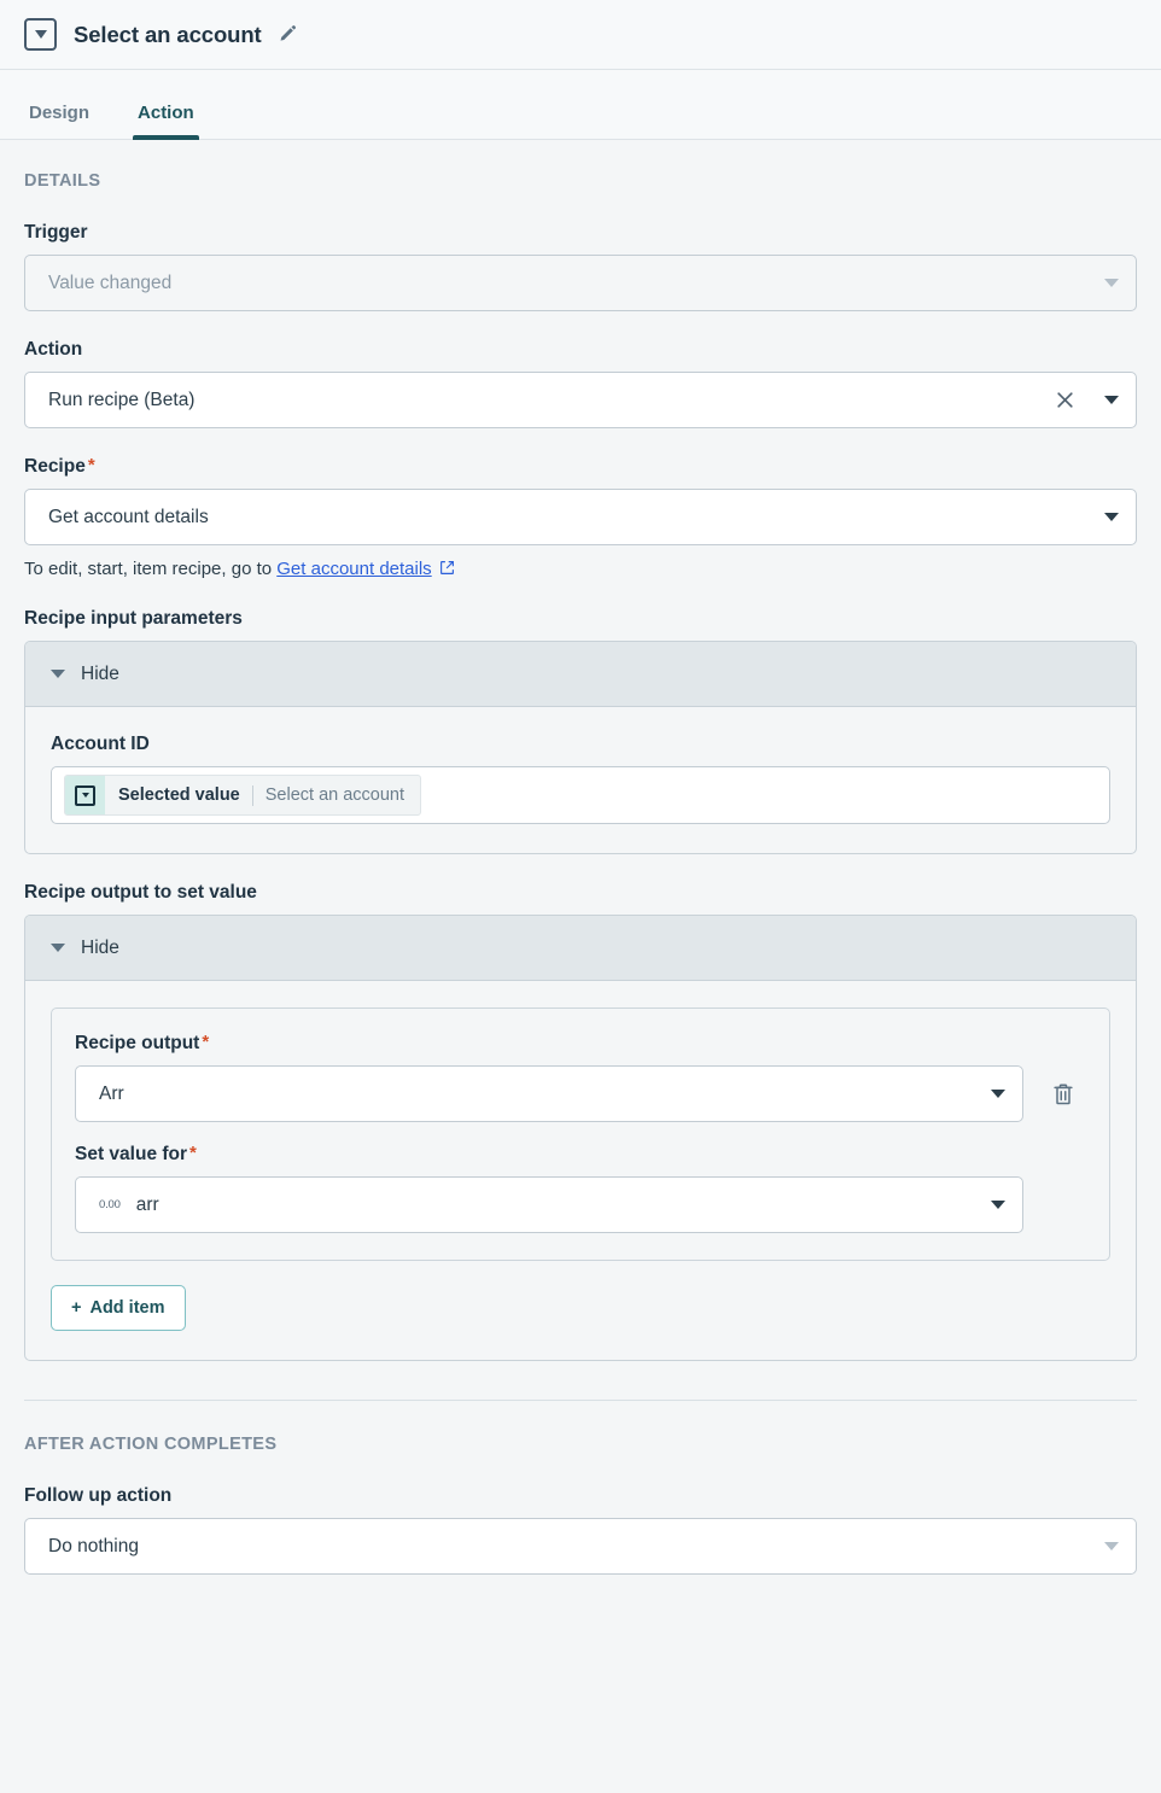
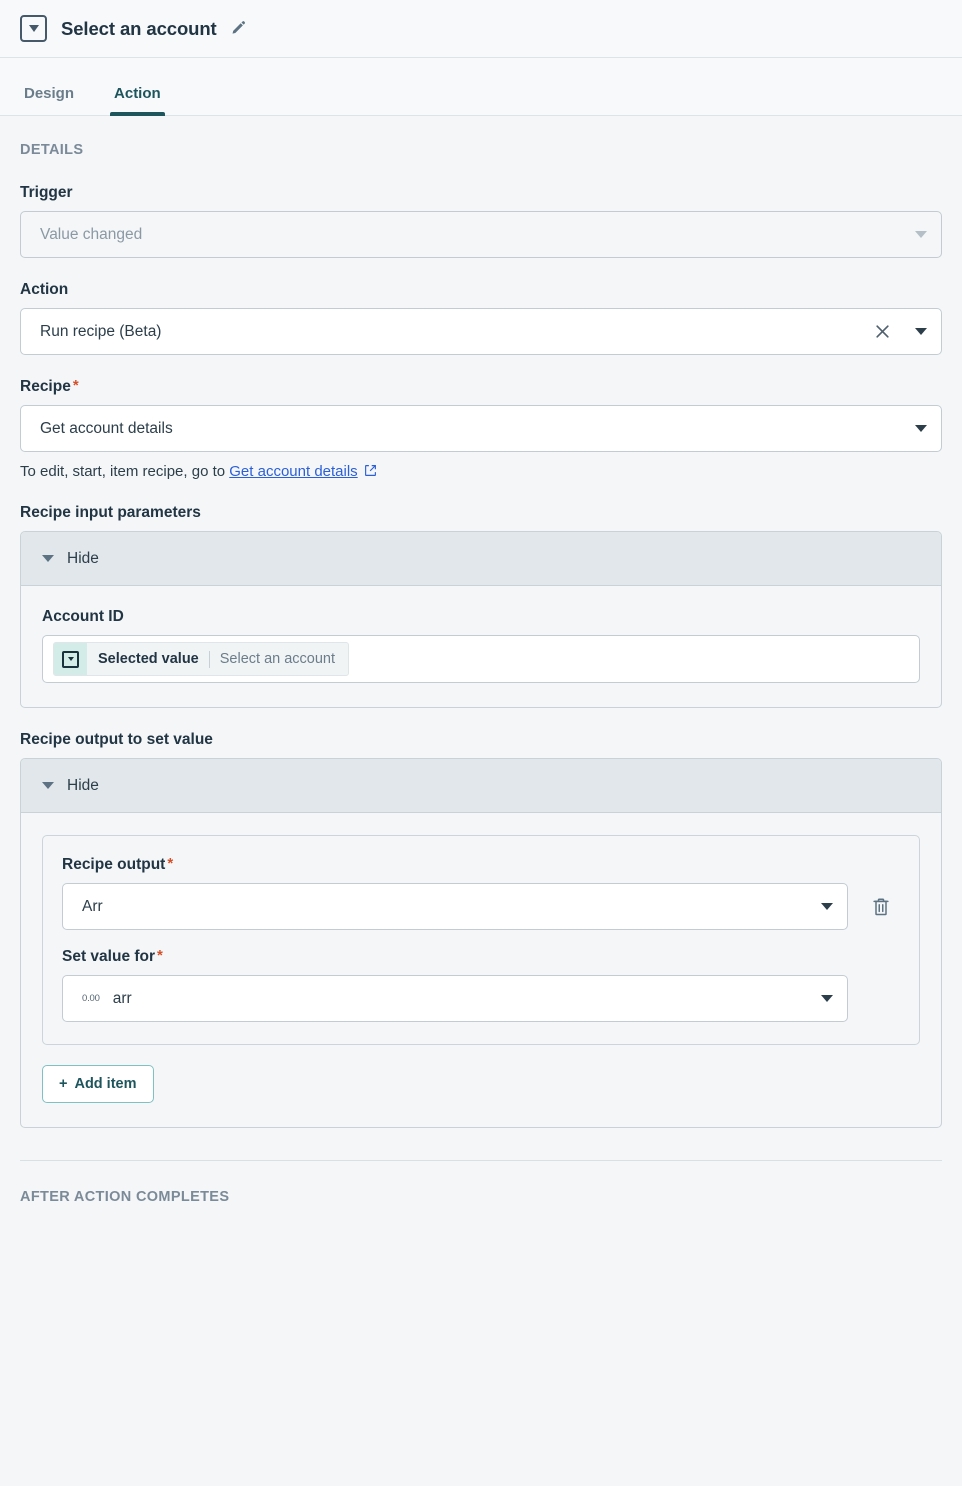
  Select an account
  Design
  Action
  DETAILS
  Trigger
  Value changed
  Action
  Run recipe (Beta)
  Recipe
  *
  Get account details
  To edit, start, item recipe, go to Get account details
  Recipe input parameters
  Hide
  Account ID
  Selected value
  Select an account
  Recipe output to set value
  Hide
  Recipe output
  *
  Arr
  Set value for
  *
  0.00
  arr
  +
  Add item
  AFTER ACTION COMPLETES
- Follow up action
- Do nothing
